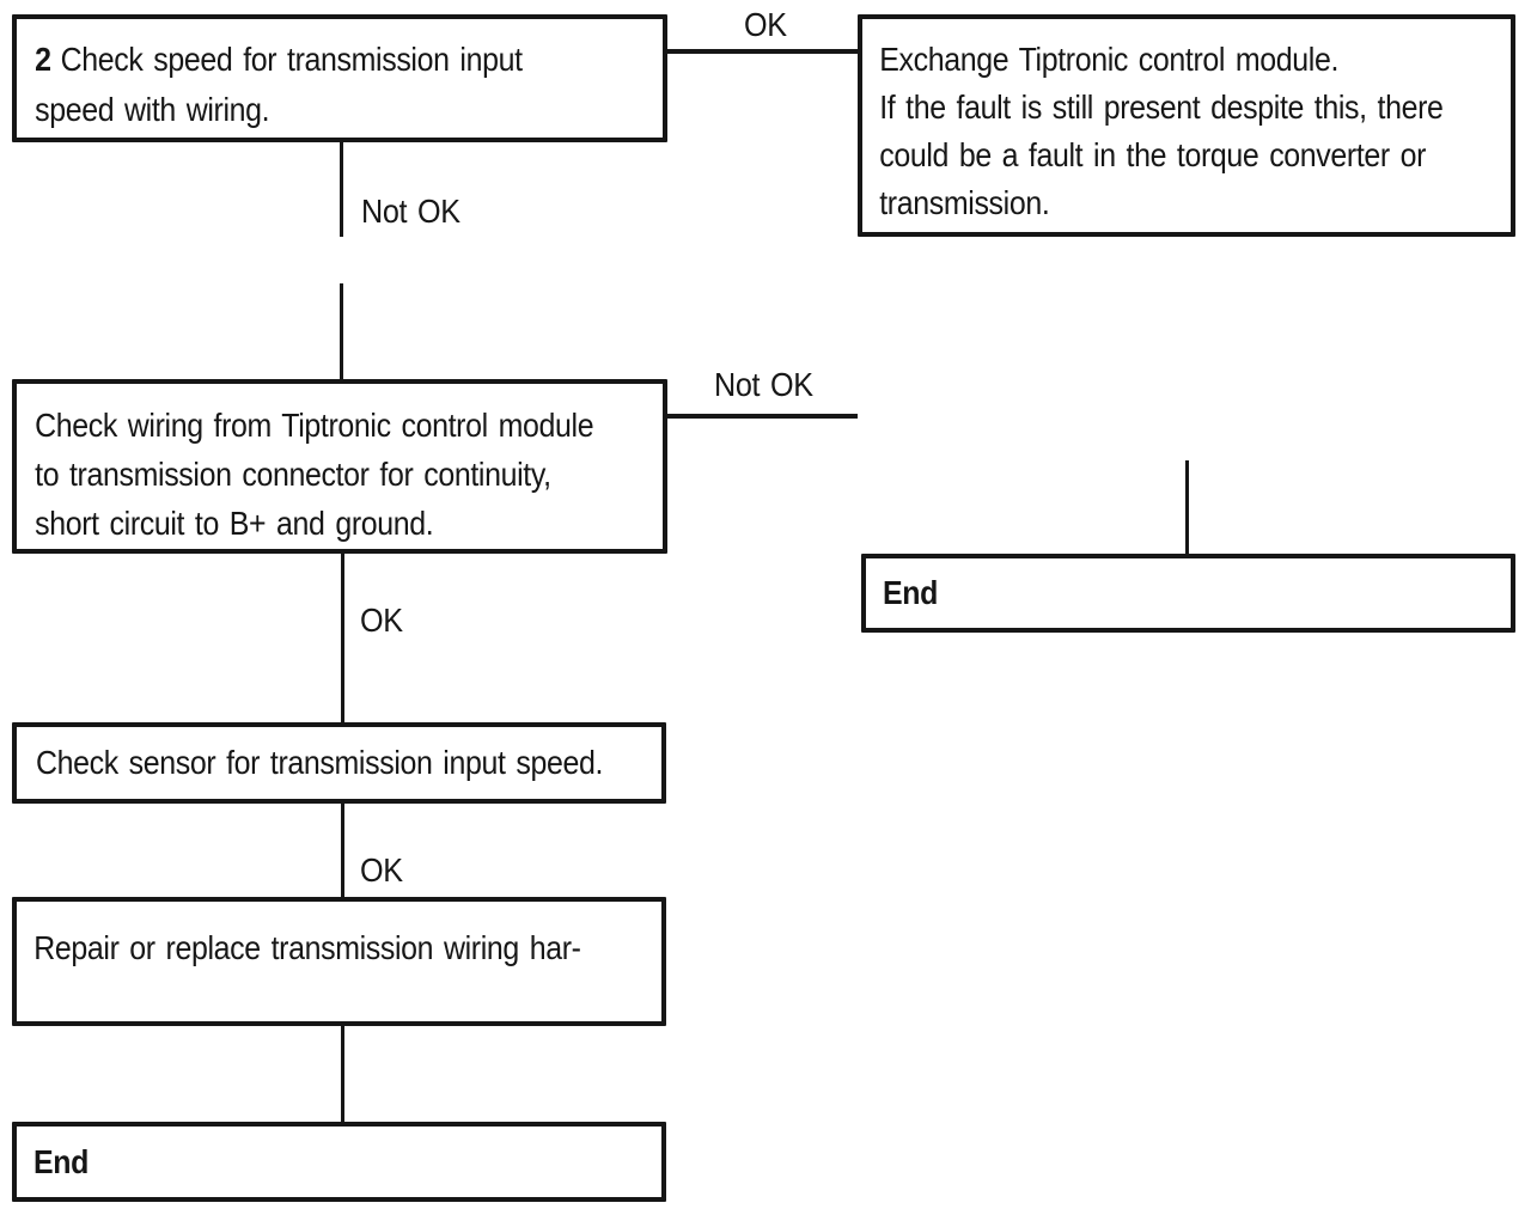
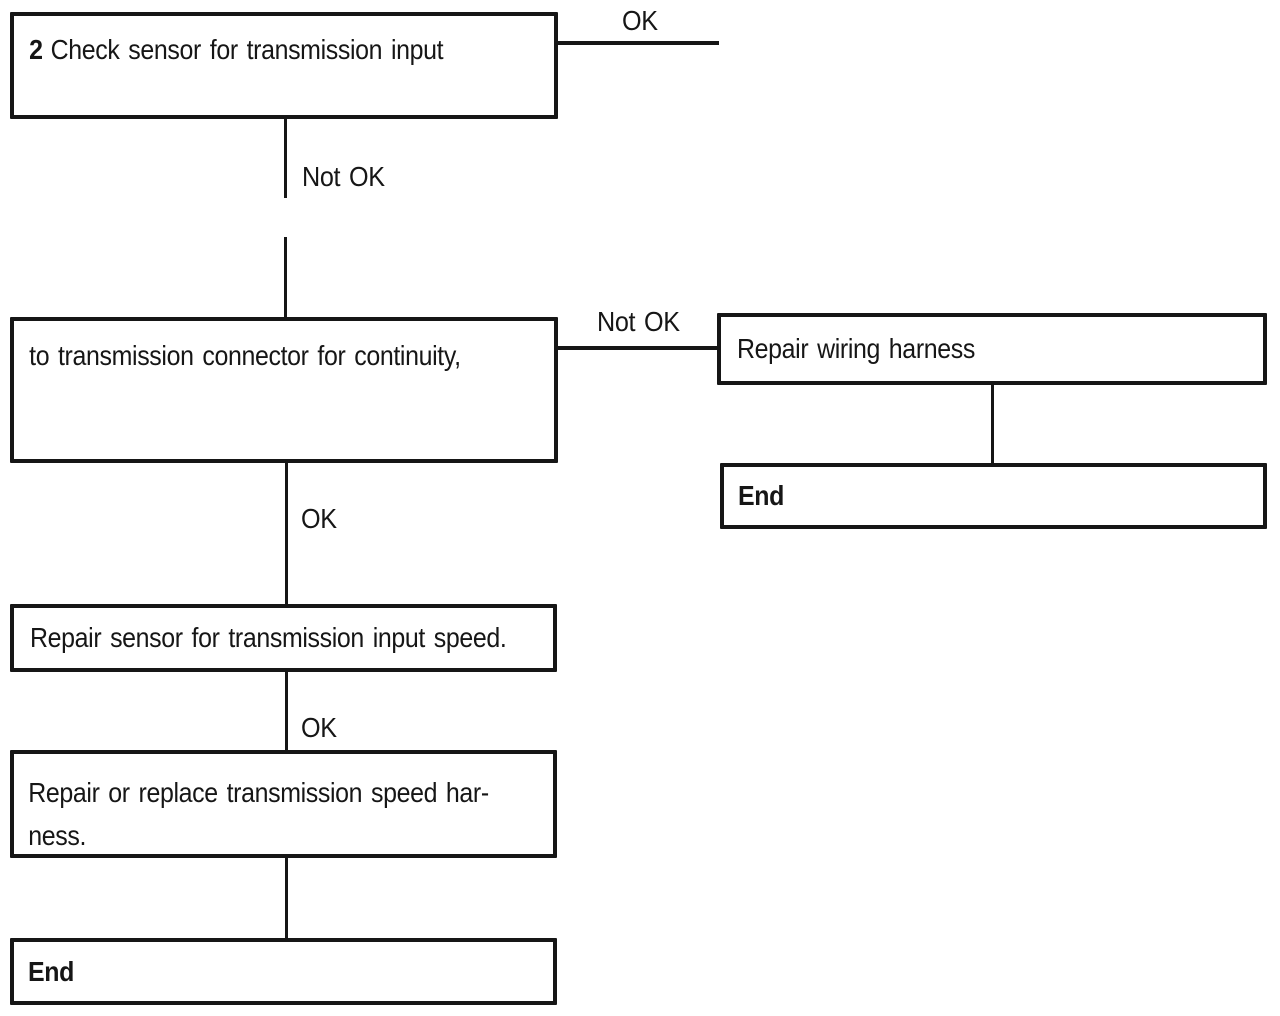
- 2 Check speed for transmission input
+ 2 Check sensor for transmission input
- speed with wiring.
  OK
- Exchange Tiptronic control module.
- If the fault is still present despite this, there
- could be a fault in the torque converter or
- transmission.
  Not OK
- Check wiring from Tiptronic control module
  to transmission connector for continuity,
- short circuit to B+ and ground.
  Not OK
+ Repair wiring harness
  End
  OK
- Check sensor for transmission input speed.
+ Repair sensor for transmission input speed.
  OK
- Repair or replace transmission wiring har-
+ Repair or replace transmission speed har-
+ ness.
  End
